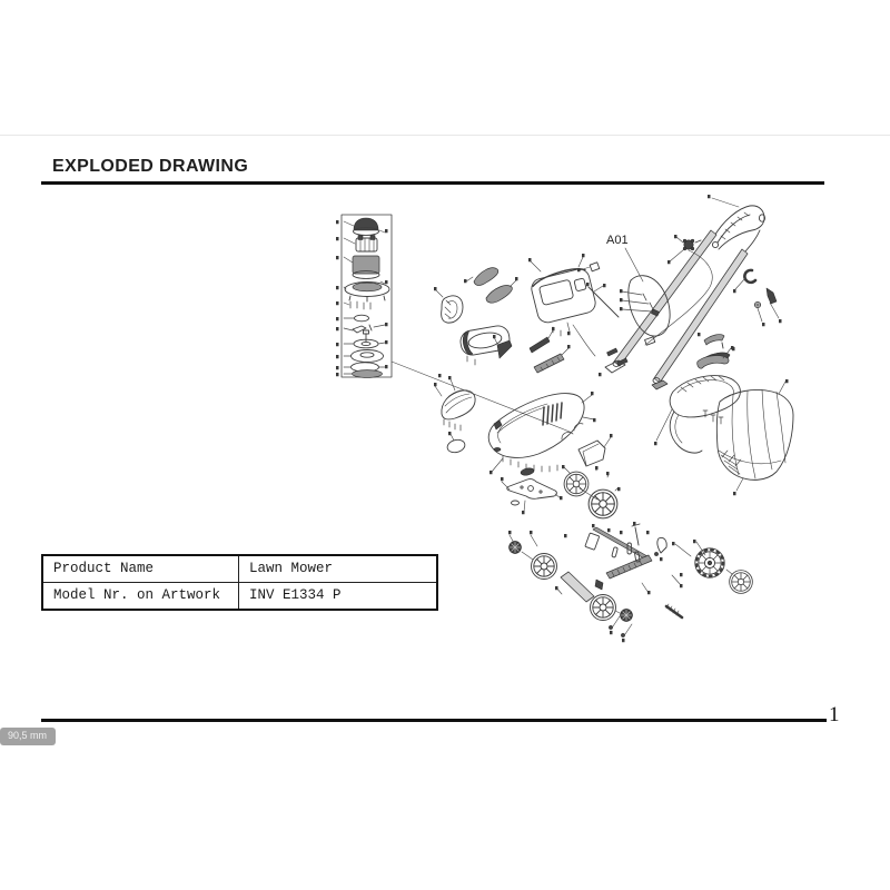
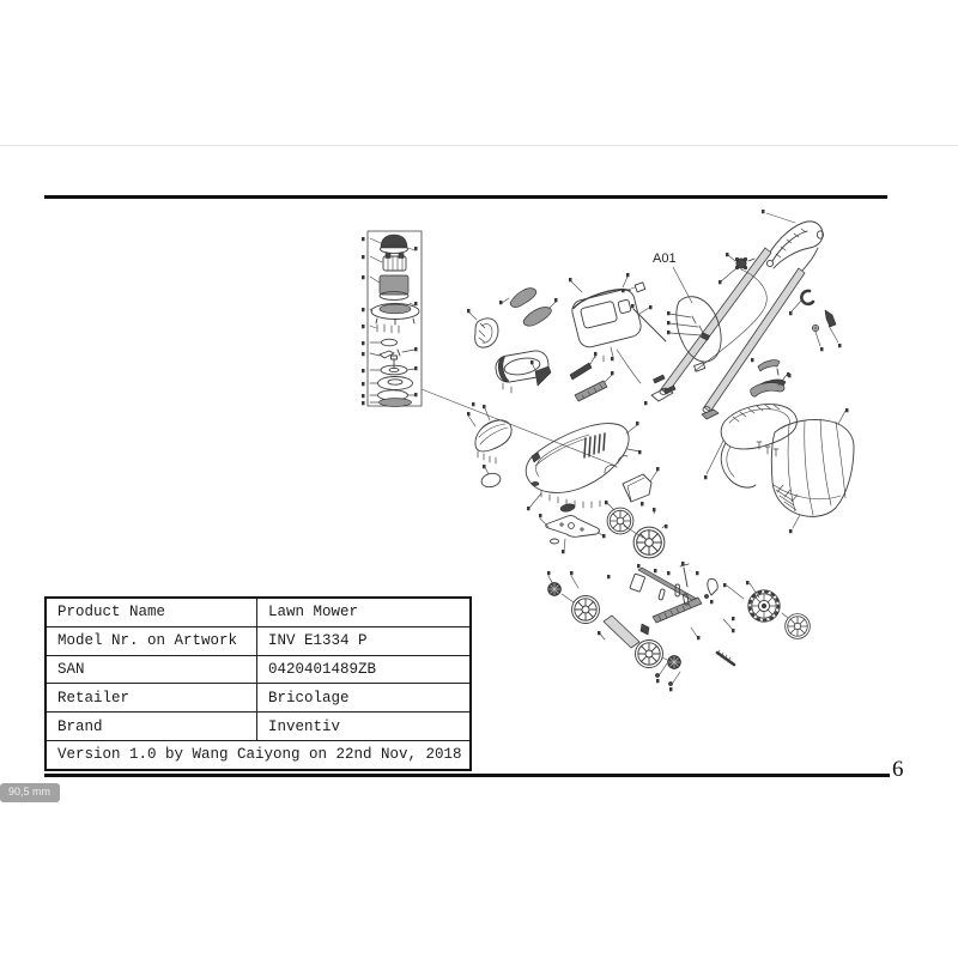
- EXPLODED DRAWING
  A01
  Product Name	Lawn Mower
  Model Nr. on Artwork	INV E1334 P
+ SAN	0420401489ZB
+ Retailer	Bricolage
+ Brand	Inventiv
+ Version 1.0 by Wang Caiyong on 22nd Nov, 2018
- 1
+ 6
  90,5 mm
